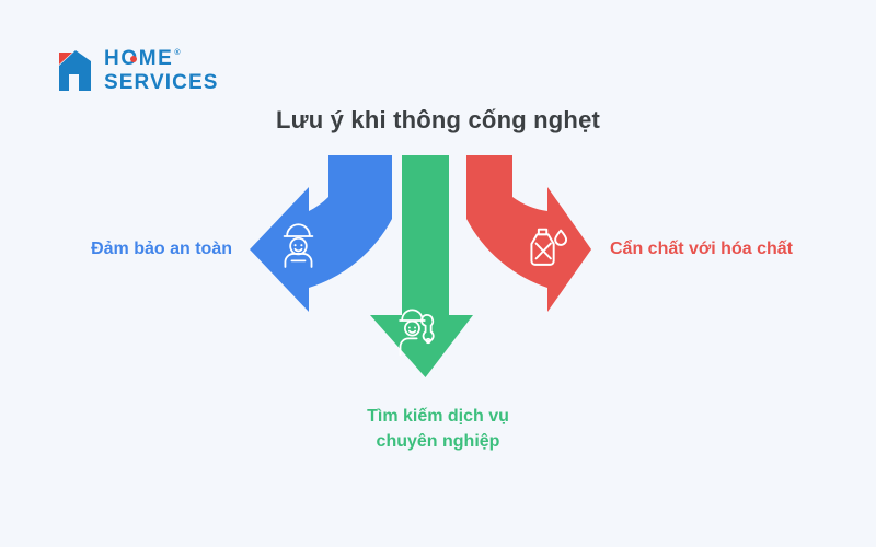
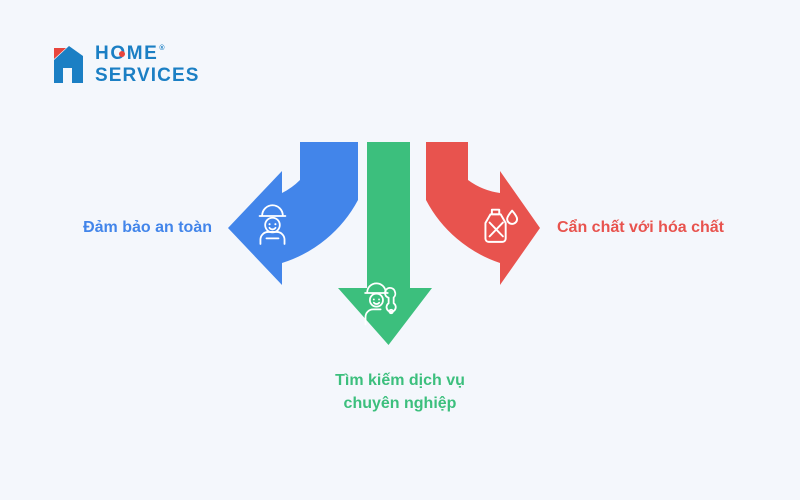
  HME
  SERVICES
- Lưu ý khi thông cống nghẹt
  Đảm bảo an toàn
  Cẩn chất với hóa chất
  Tìm kiếm dịch vụ
  chuyên nghiệp
